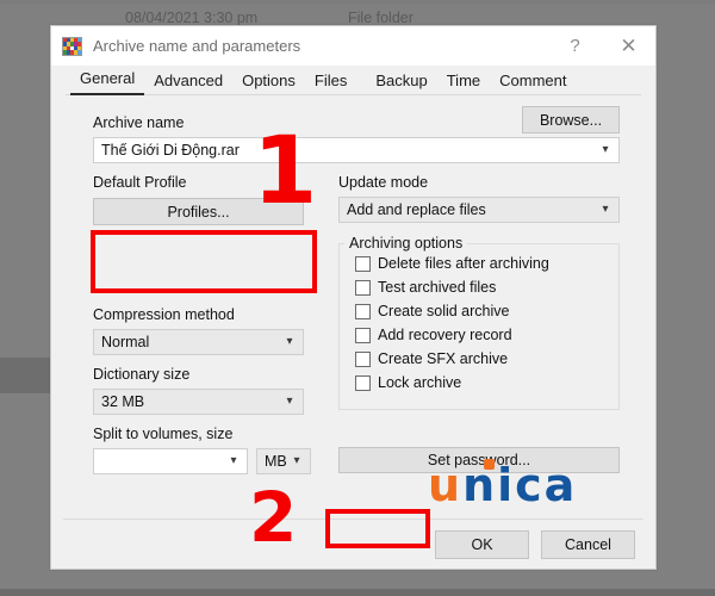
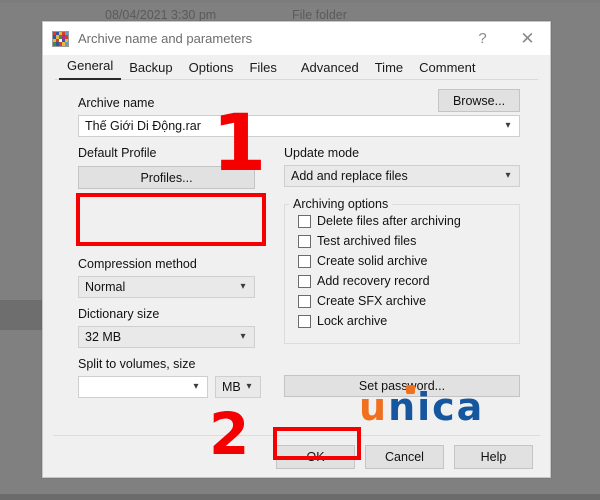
  08/04/2021 3:30 pm
  File folder
  Archive name and parameters
  ?
  ✕
  General
- Advanced
+ Backup
  Options
  Files
- Backup
+ Advanced
  Time
  Comment
  Archive name
  Browse...
  Thế Giới Di Động.rar
  ▾
  Default Profile
  Profiles...
  Update mode
  Add and replace files
  ▾
  Compression method
  Normal
  ▾
  Dictionary size
  32 MB
  ▾
  Split to volumes, size
  ▾
  MB
  ▾
  Archiving options
  Delete files after archiving
  Test archived files
  Create solid archive
  Add recovery record
  Create SFX archive
  Lock archive
  Set passord...
  unica
  OK
  Cancel
+ Help
  1
  2
